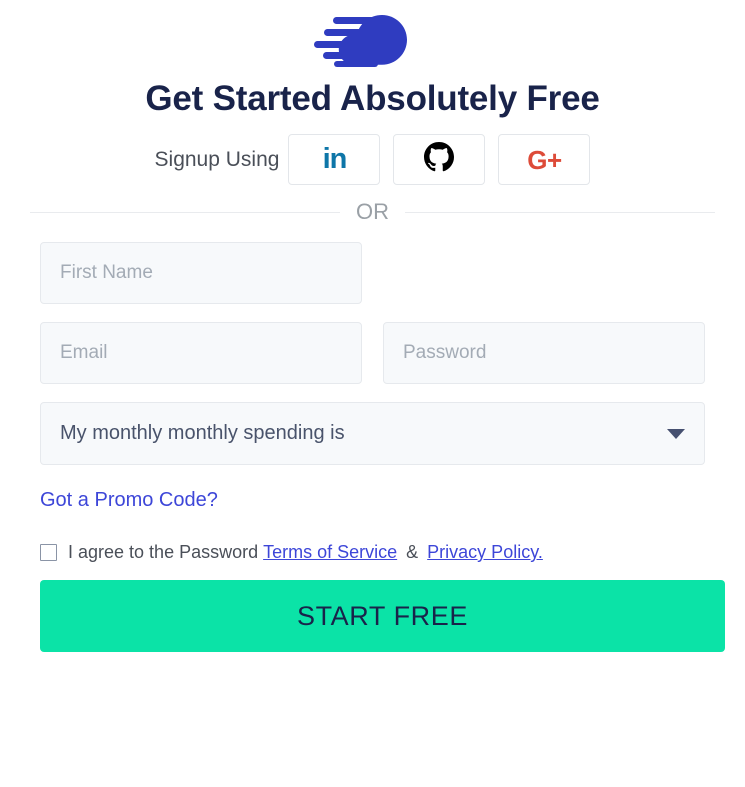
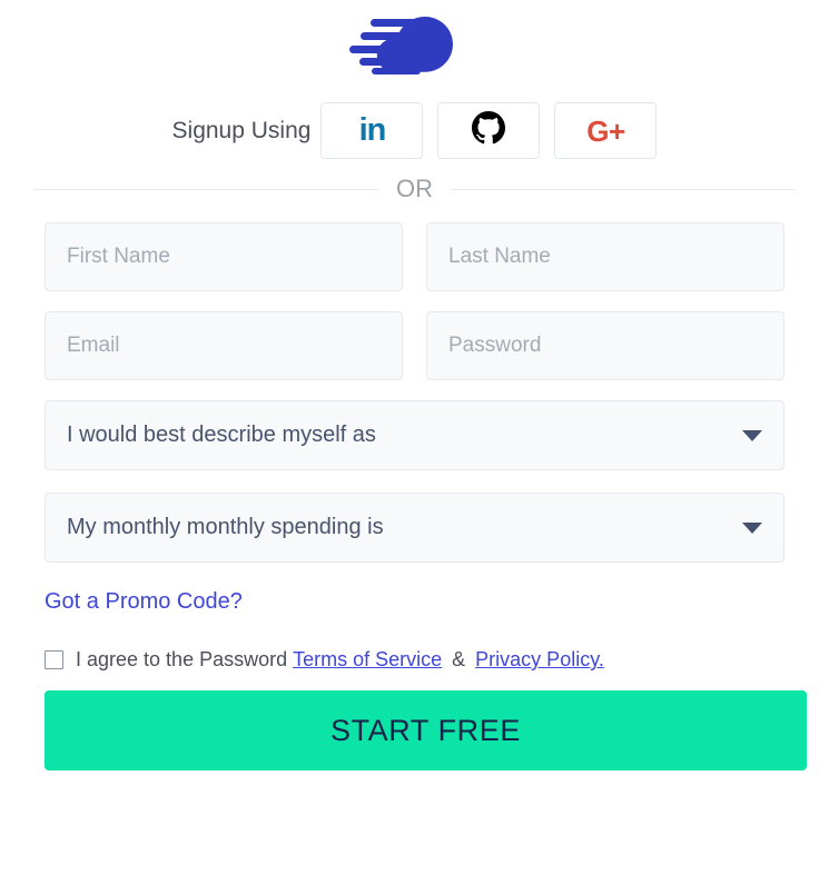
- Get Started Absolutely Free
  Signup Using
  in
  G+
  OR
  First Name
+ Last Name
  Email
  Password
+ I would best describe myself as
  My monthly monthly spending is
  Got a Promo Code?
  I agree to the Password
  Terms of Service
  &
  Privacy Policy.
  START FREE
